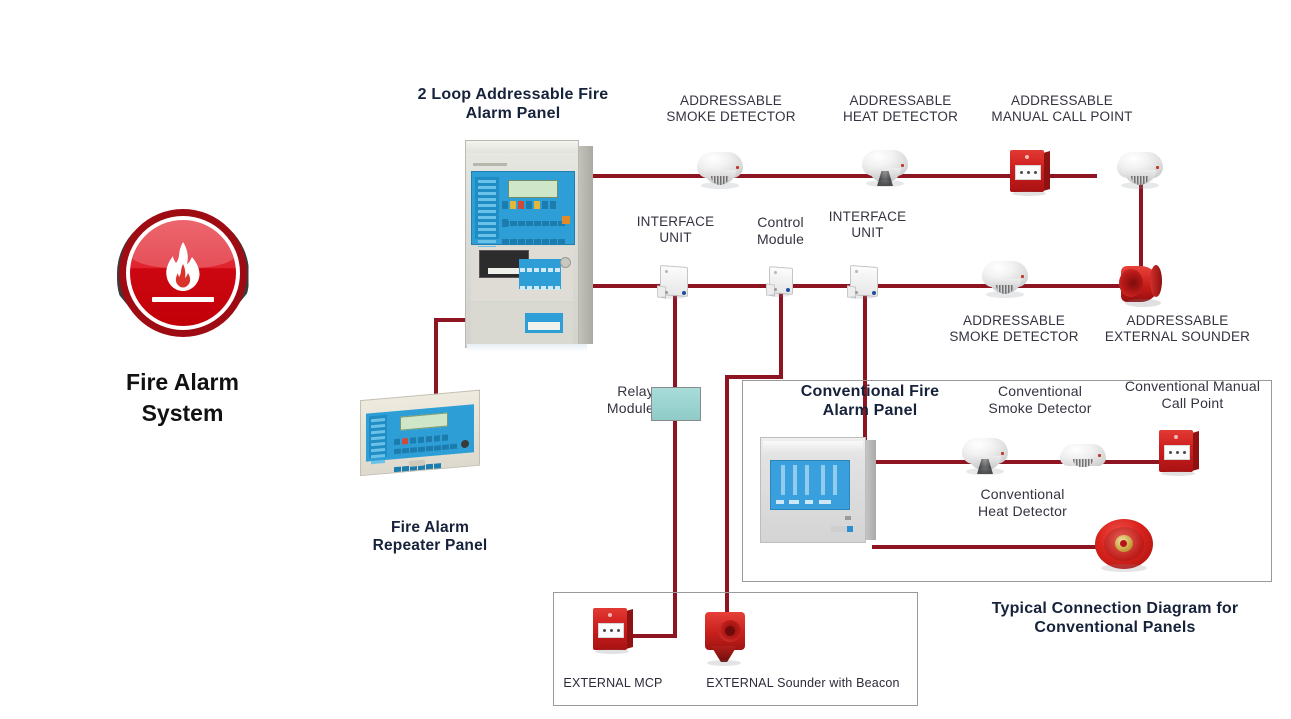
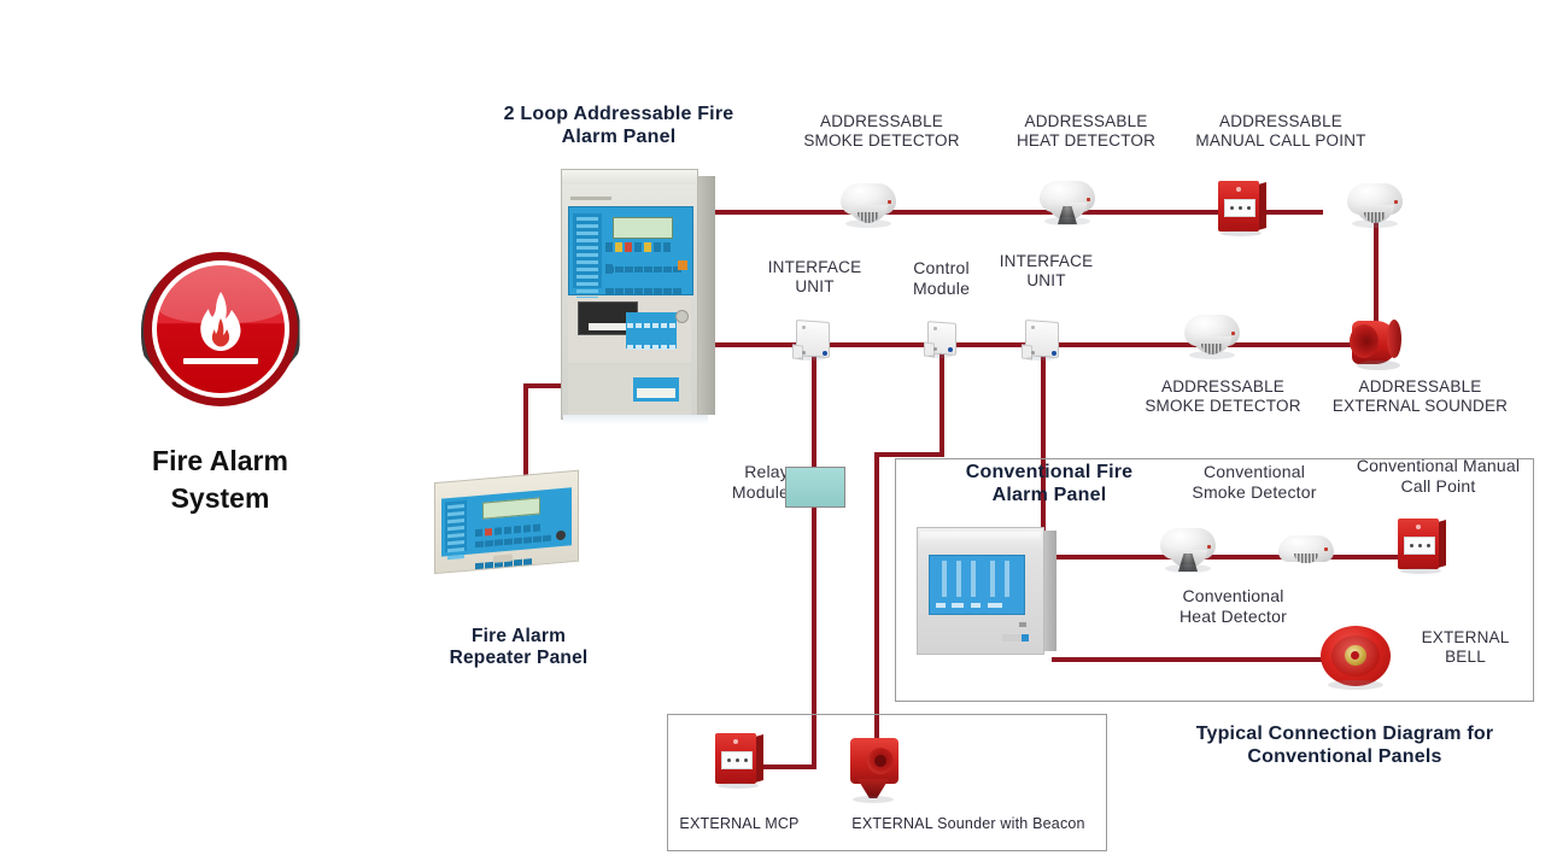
  Fire Alarm
  System
  2 Loop Addressable Fire
  Alarm Panel
  ADDRESSABLE
  SMOKE DETECTOR
  ADDRESSABLE
  HEAT DETECTOR
  ADDRESSABLE
  MANUAL CALL POINT
  INTERFACE
  UNIT
  Control
  Module
  INTERFACE
  UNIT
  ADDRESSABLE
  SMOKE DETECTOR
  ADDRESSABLE
  EXTERNAL SOUNDER
  Fire Alarm
  Repeater Panel
  Rela
  Module
  Conventional Fire
  Alarm Panel
  Conventional
  Smoke Detector
  Conventional
  Heat Detector
  Conventional Manual
  Call Point
+ EXTERNAL
+ BELL
  Typical Connection Diagram for
  Conventional Panels
  EXTERNAL MCP
  EXTERNAL Sounder with Beacon
